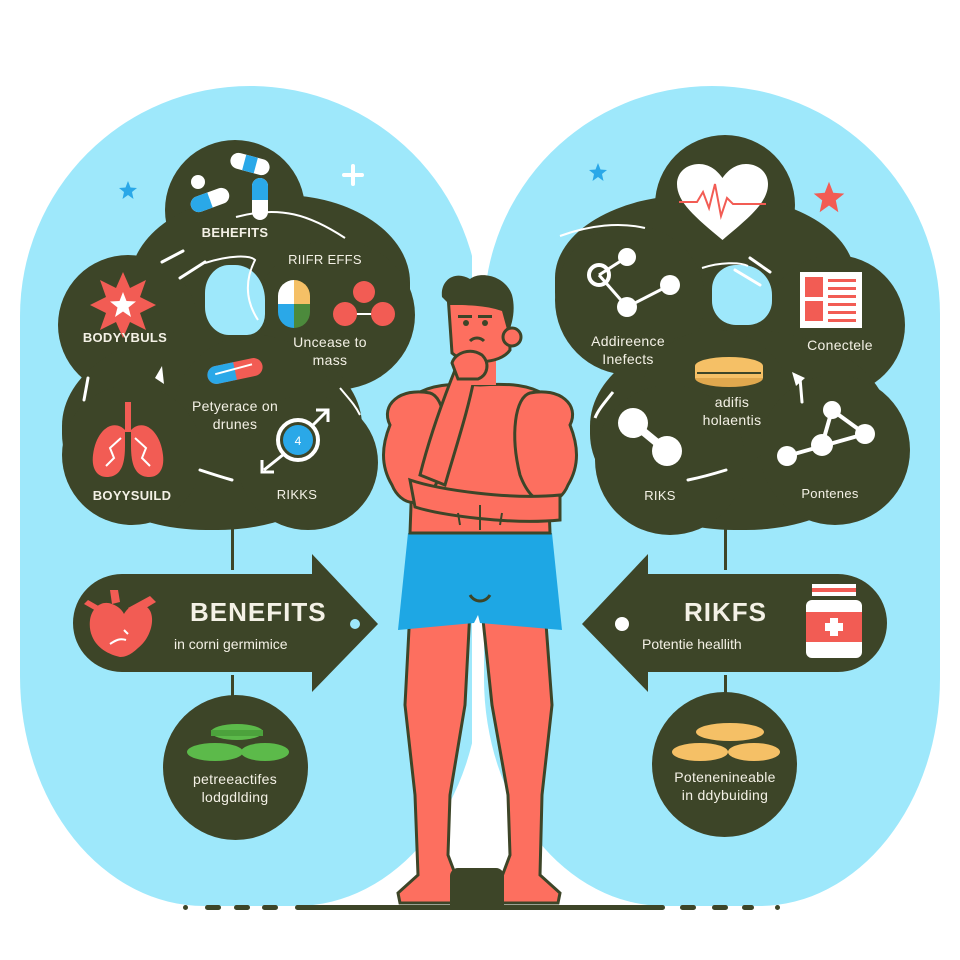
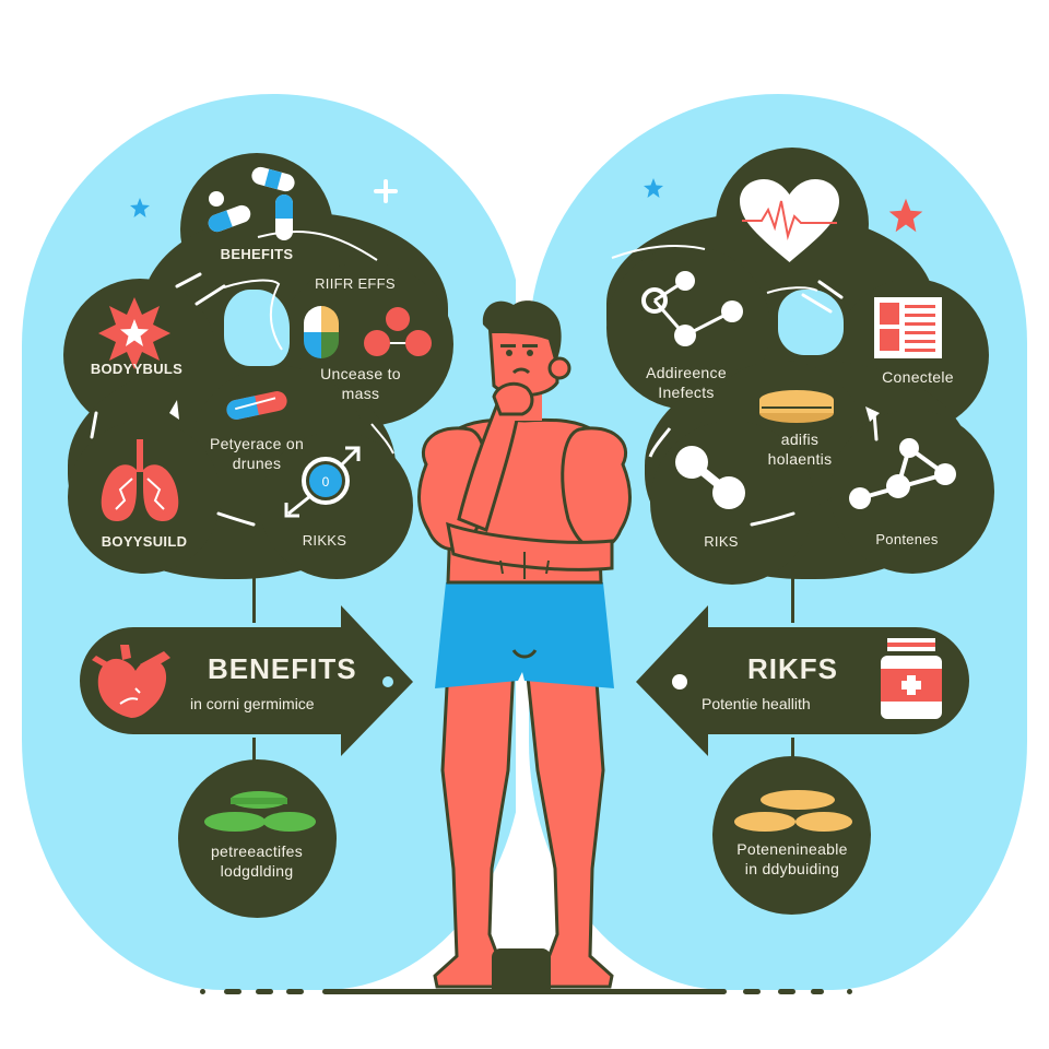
  BEHEFITS
  BODYYBULS
  RIIFR EFFS
  Uncease to
  mass
  Petyerace on
  drunes
  BOYYSUILD
- 4
+ 0
  RIKKS
  Addireence
  Inefects
  Conectele
  adifis
  holaentis
  RIKS
  Pontenes
  BENEFITS
  in corni germimice
  RIKFS
  Potentie heallith
  petreeactifes
  lodgdlding
  Potenenineable
  in ddybuiding
